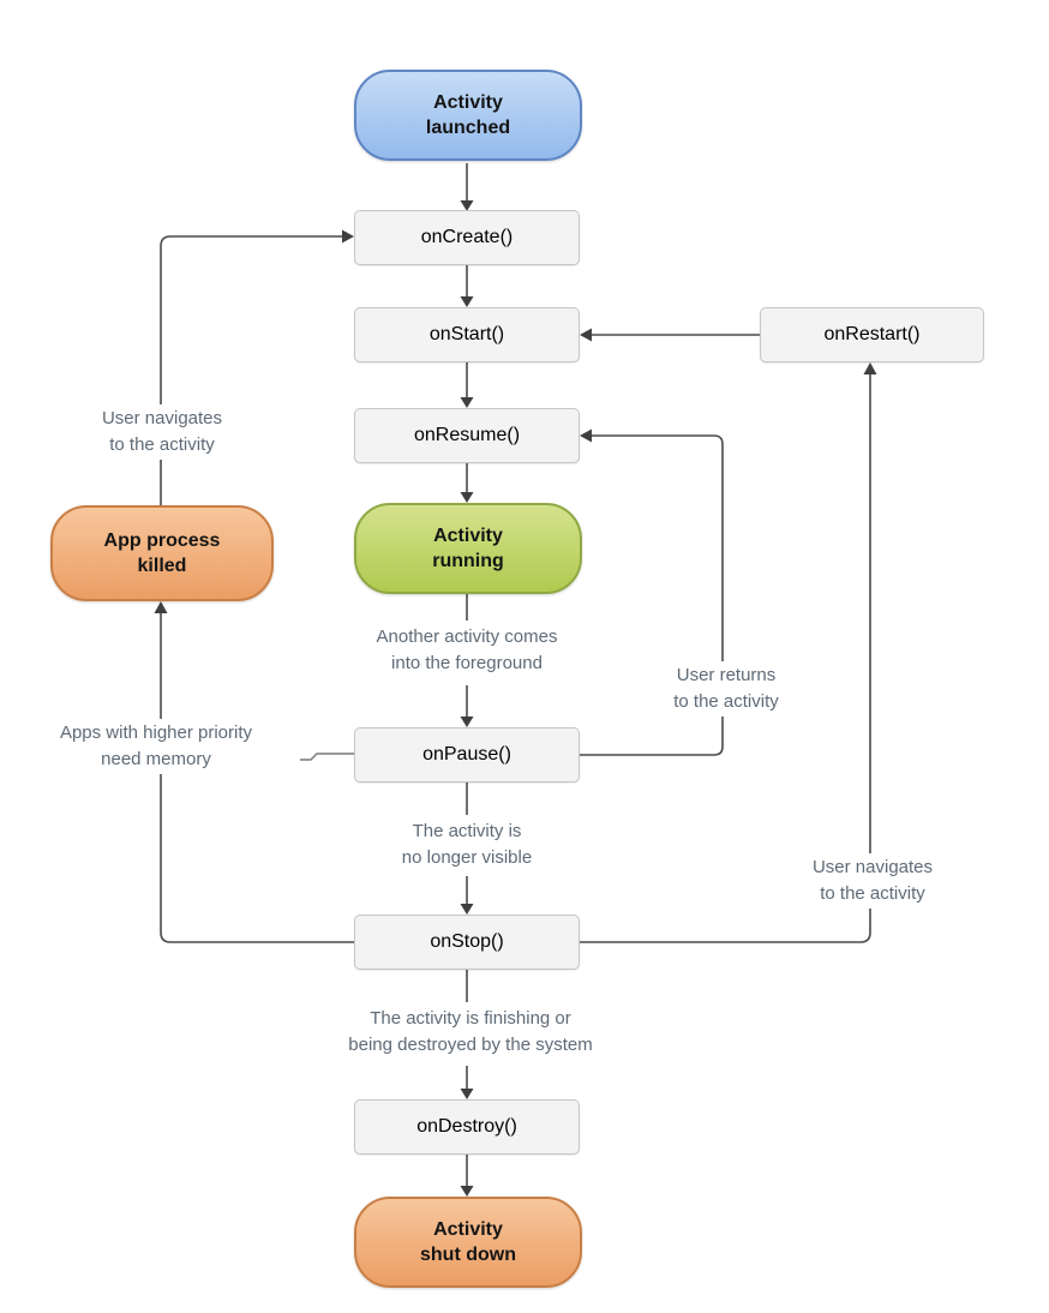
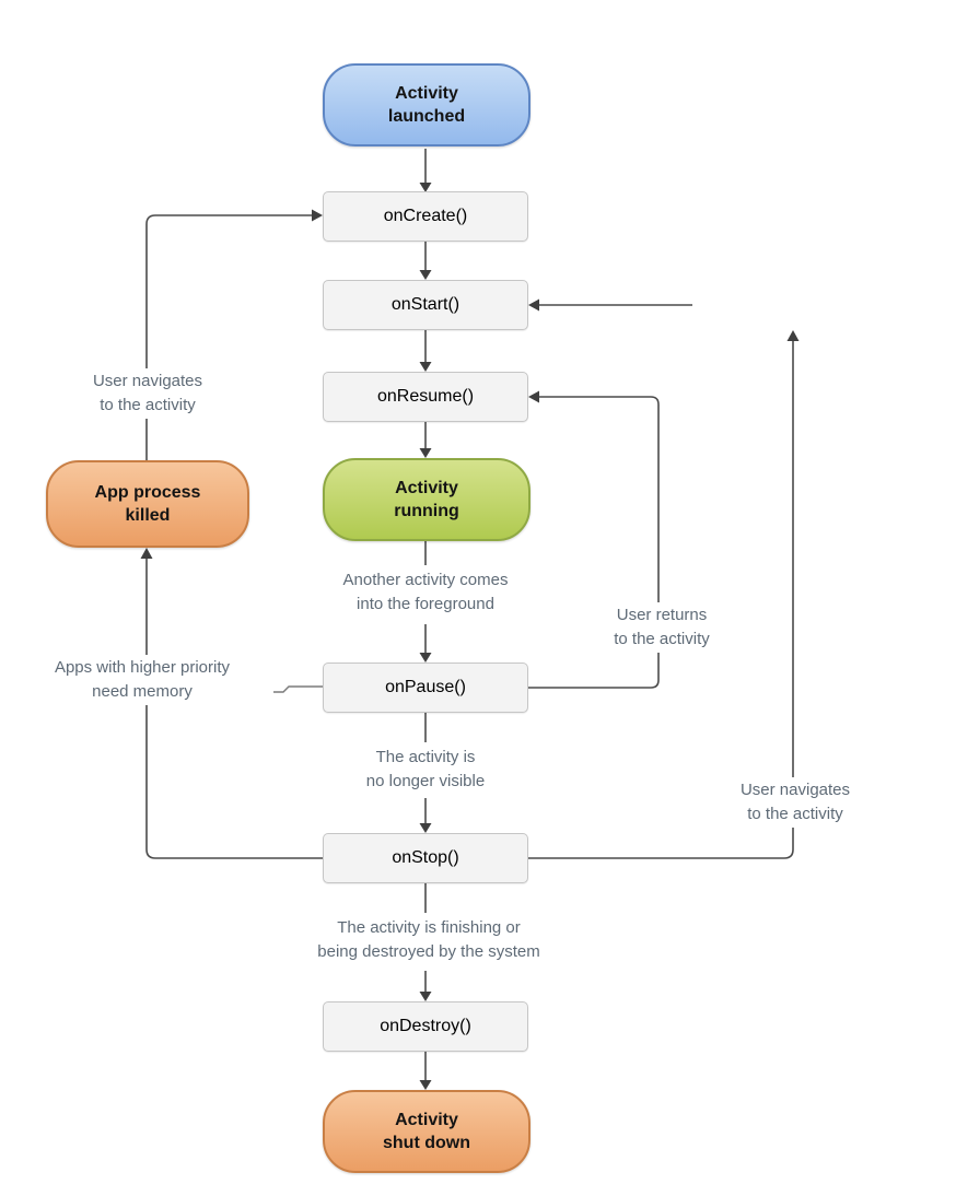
  Activity
  launched
  Activity
  running
  App process
  killed
  Activity
  shut down
  onCreate()
  onStart()
- onRestart()
  onResume()
  onPause()
  onStop()
  onDestroy()
  User navigates
  to the activity
  Another activity comes
  into the foreground
  User returns
  to the activity
  Apps with higher priority
  need memory
  The activity is
  no longer visible
  User navigates
  to the activity
  The activity is finishing or
  being destroyed by the system
